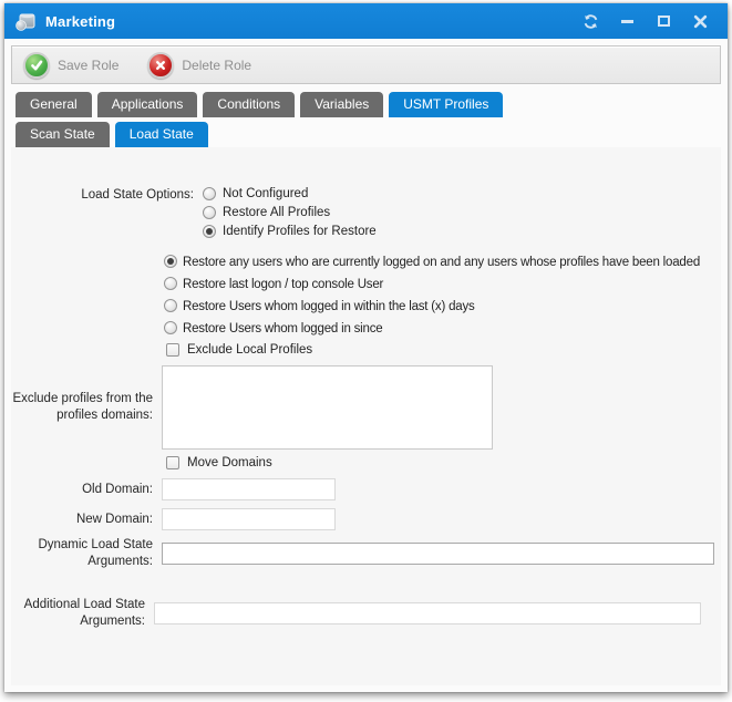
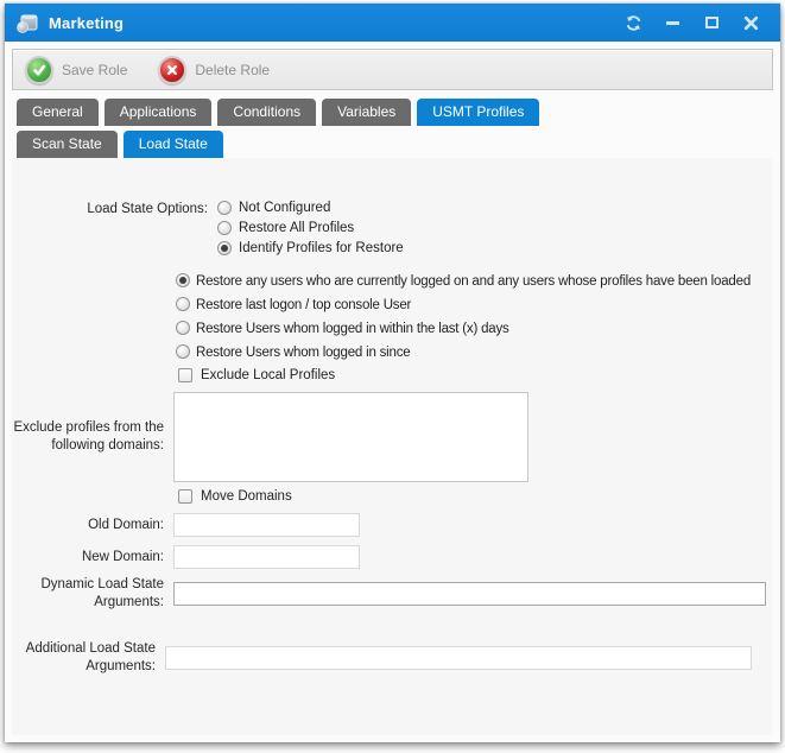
  Marketing
  Save Role
  Delete Role
  General
  Applications
  Conditions
  Variables
  USMT Profiles
  Scan State
  Load State
  Load State Options:
  Not Configured
  Restore All Profiles
  Identify Profiles for Restore
  Restore any users who are currently logged on and any users whose profiles have been loaded
  Restore last logon / top console User
  Restore Users whom logged in within the last (x) days
  Restore Users whom logged in since
  Exclude Local Profiles
- Exclude profiles from the profiles domains:
+ Exclude profiles from the following domains:
  Move Domains
  Old Domain:
  New Domain:
  Dynamic Load State Arguments:
  Additional Load State Arguments:
